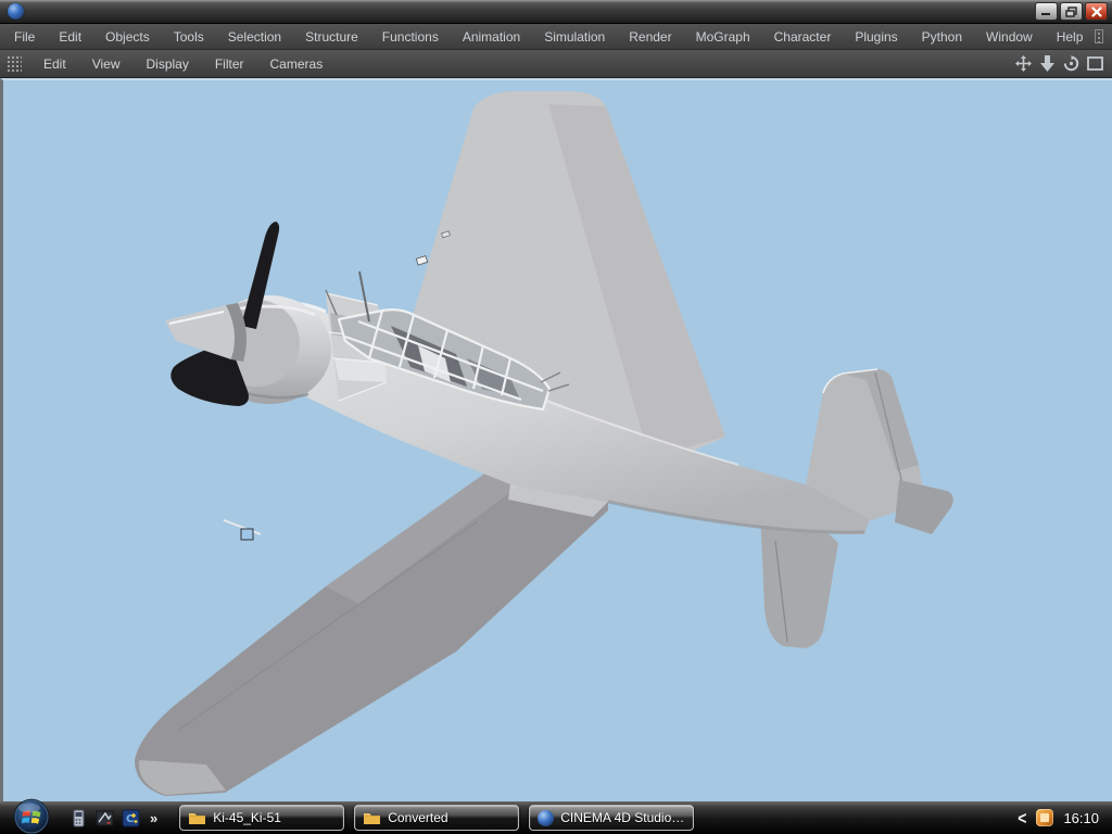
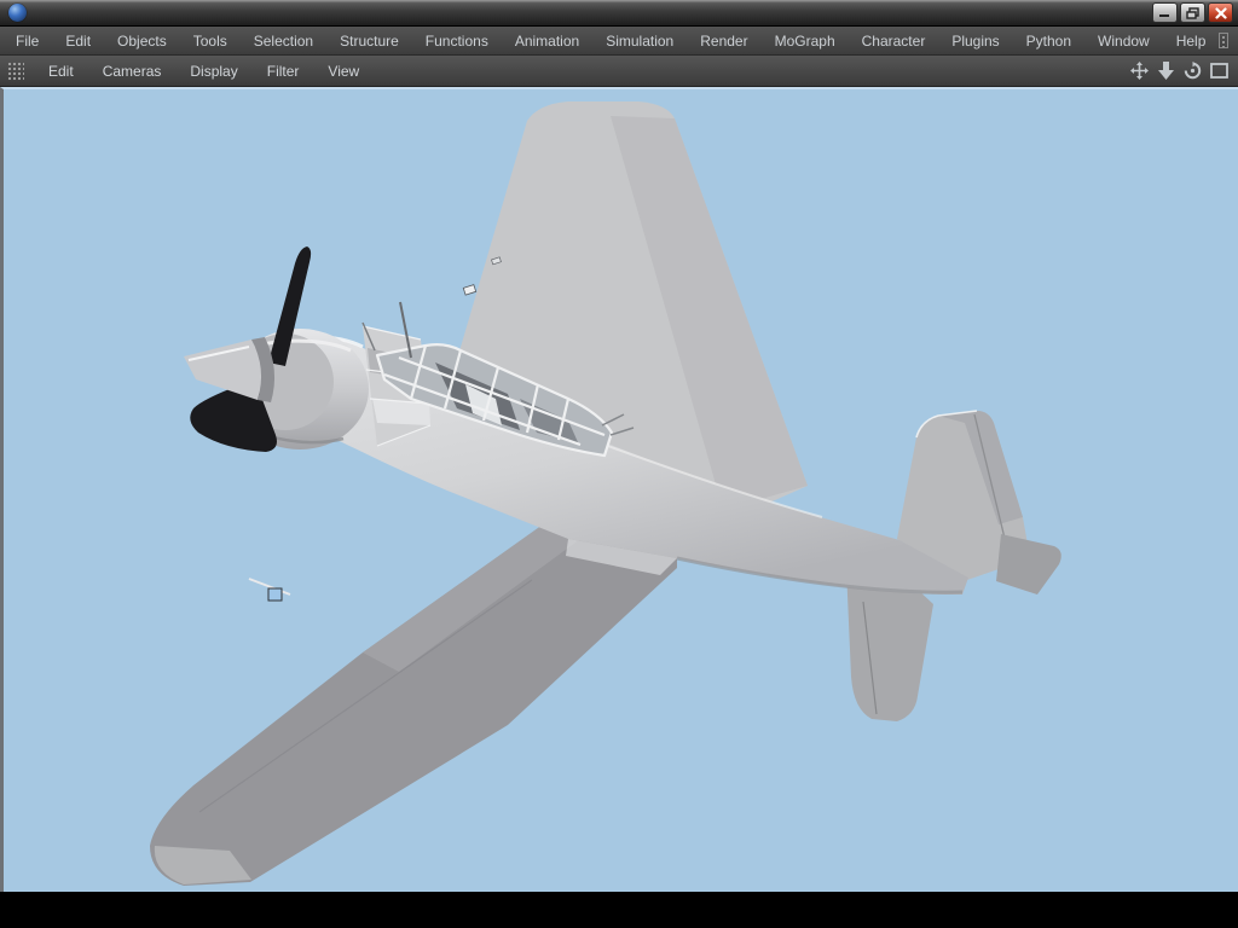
  File
  Edit
  Objects
  Tools
  Selection
  Structure
  Functions
  Animation
  Simulation
  Render
  MoGraph
  Character
  Plugins
  Python
  Window
  Help
  Edit
- View
+ Cameras
  Display
  Filter
- Cameras
+ View
- C
- »
- Ki-45_Ki-51
- Converted
- CINEMA 4D Studio ...
- <
- 16:10
